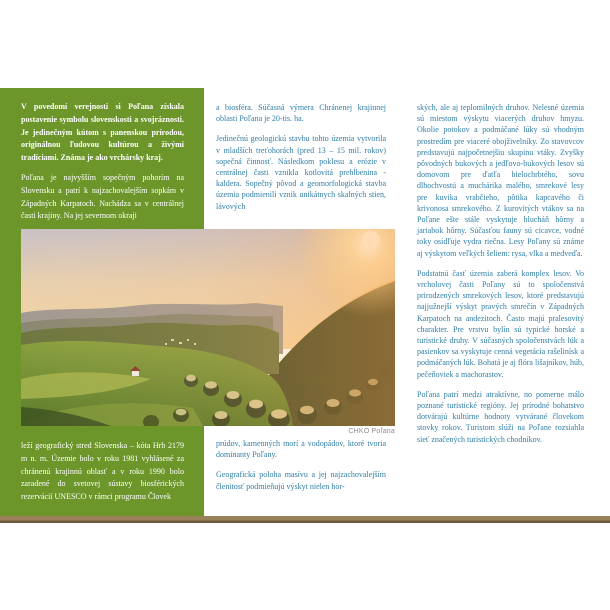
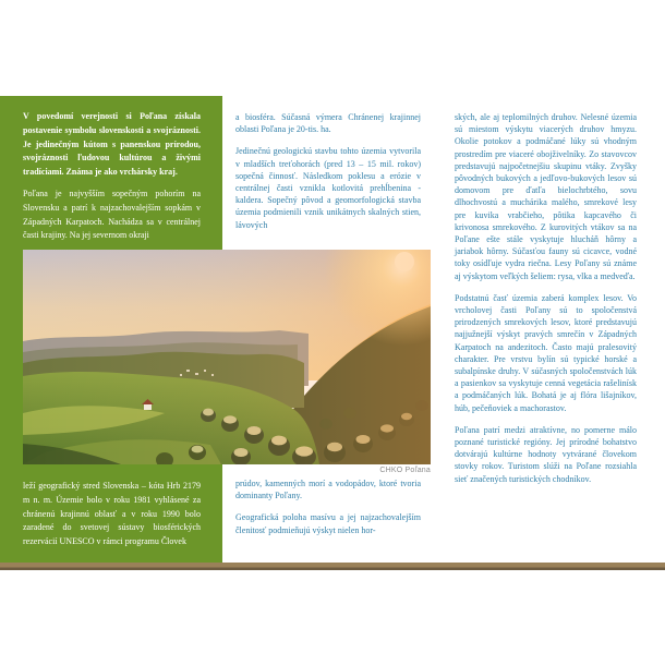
- V povedomí verejnosti si Poľana získala postavenie symbolu slovenskosti a svojráznosti. Je jedinečným kútom s panenskou prírodou, originálnou ľudovou kultúrou a živými tradíciami. Známa je ako vrchársky kraj.
+ V povedomí verejnosti si Poľana získala postavenie symbolu slovenskosti a svojráznosti. Je jedinečným kútom s panenskou prírodou, svojráznosti ľudovou kultúrou a živými tradíciami. Známa je ako vrchársky kraj.
  Poľana je najvyšším sopečným pohorím na Slovensku a patrí k najzachovalejším sopkám v Západných Karpatoch. Nachádza sa v centrálnej časti krajiny. Na jej severnom okraji
  leží geografický stred Slovenska – kóta Hrb 2179 m n. m. Územie bolo v roku 1981 vyhlásené za chránenú krajinnú oblasť a v roku 1990 bolo zaradené do svetovej sústavy biosférických rezervácií UNESCO v rámci programu Človek
  a biosféra. Súčasná výmera Chránenej krajinnej oblasti Poľana je 20-tis. ha.
  Jedinečnú geologickú stavbu tohto územia vytvorila v mladších treťohorách (pred 13 – 15 mil. rokov) sopečná činnosť. Následkom poklesu a erózie v centrálnej časti vznikla kotlovitá prehĺbenina - kaldera. Sopečný pôvod a geomorfologická stavba územia podmienili vznik unikátnych skalných stien, lávových
  prúdov, kamenných morí a vodopádov, ktoré tvoria dominanty Poľany.
  Geografická poloha masívu a jej najzachovalejším členitosť podmieňujú výskyt nielen hor-
  ských, ale aj teplomilných druhov. Nelesné územia sú miestom výskytu viacerých druhov hmyzu. Okolie potokov a podmáčané lúky sú vhodným prostredím pre viaceré obojživelníky. Zo stavovcov predstavujú najpočetnejšiu skupinu vtáky. Zvyšky pôvodných bukových a jedľovo-bukových lesov sú domovom pre ďatľa bielochrbtého, sovu dlhochvostú a muchárika malého, smrekové lesy pre kuvika vrabčieho, pôtika kapcavého či krivonosa smrekového. Z kurovitých vtákov sa na Poľane ešte stále vyskytuje hlucháň hôrny a jariabok hôrny. Súčasťou fauny sú cicavce, vodné toky osídľuje vydra riečna. Lesy Poľany sú známe aj výskytom veľkých šeliem: rysa, vlka a medveďa.
- Podstatnú časť územia zaberá komplex lesov. Vo vrcholovej časti Poľany sú to spoločenstvá prirodzených smrekových lesov, ktoré predstavujú najjužnejší výskyt pravých smrečín v Západných Karpatoch na andezitoch. Často majú pralesovitý charakter. Pre vrstvu bylín sú typické horské a turistické druhy. V súčasných spoločenstvách lúk a pasienkov sa vyskytuje cenná vegetácia rašelinísk a podmáčaných lúk. Bohatá je aj flóra lišajníkov, húb, pečeňoviek a machorastov.
+ Podstatnú časť územia zaberá komplex lesov. Vo vrcholovej časti Poľany sú to spoločenstvá prirodzených smrekových lesov, ktoré predstavujú najjužnejší výskyt pravých smrečín v Západných Karpatoch na andezitoch. Často majú pralesovitý charakter. Pre vrstvu bylín sú typické horské a subalpínske druhy. V súčasných spoločenstvách lúk a pasienkov sa vyskytuje cenná vegetácia rašelinísk a podmáčaných lúk. Bohatá je aj flóra lišajníkov, húb, pečeňoviek a machorastov.
  Poľana patrí medzi atraktívne, no pomerne málo poznané turistické regióny. Jej prírodné bohatstvo dotvárajú kultúrne hodnoty vytvárané človekom stovky rokov. Turistom slúži na Poľane rozsiahla sieť značených turistických chodníkov.
